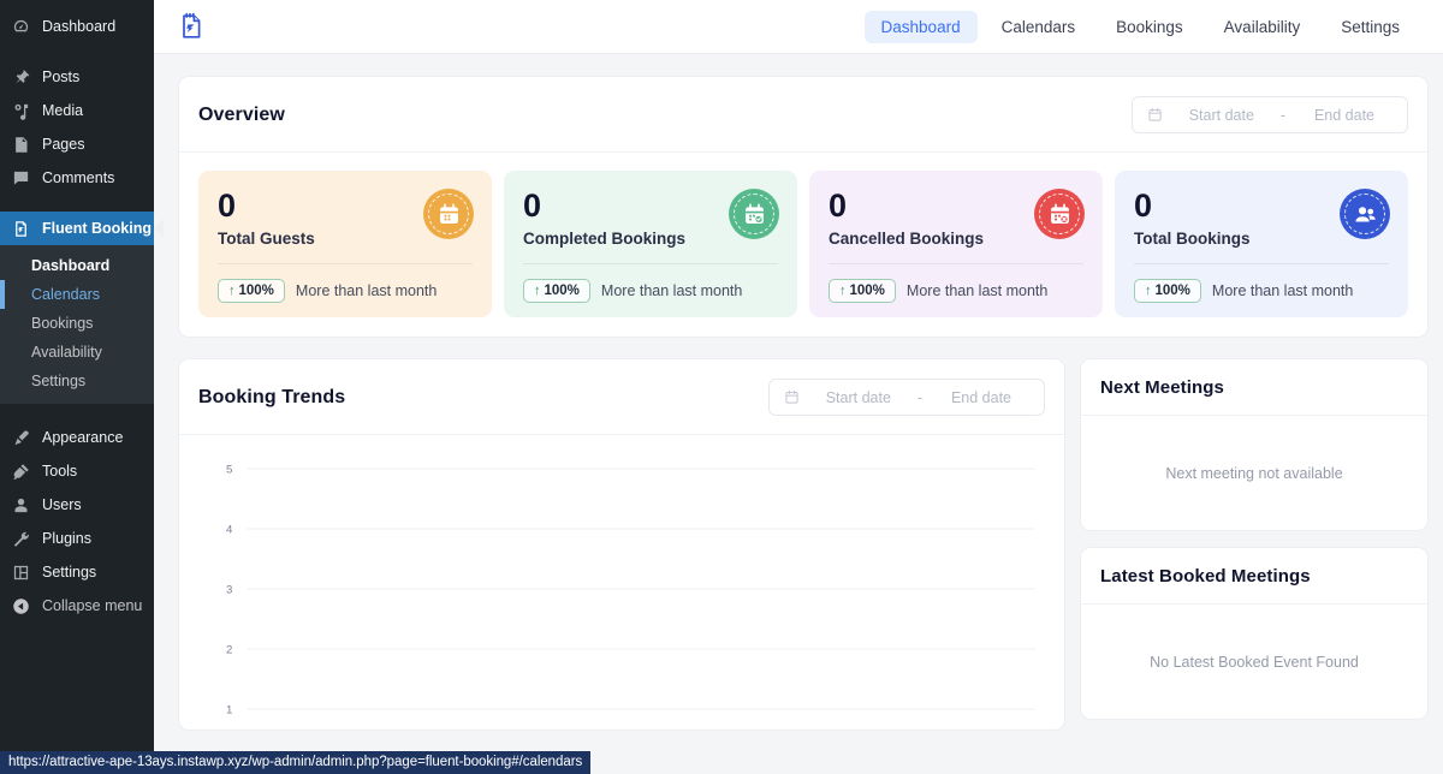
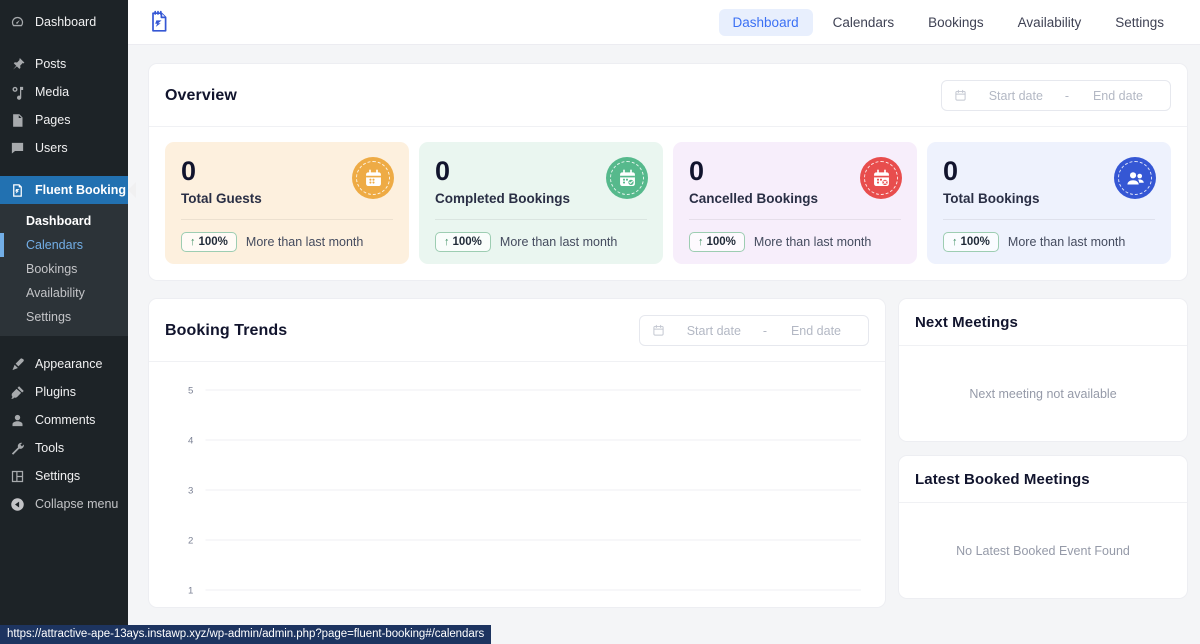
  Dashboard
  Posts
  Media
  Pages
- Comments
+ Users
  Fluent Booking
  Dashboard
  Calendars
  Bookings
  Availability
  Settings
  Appearance
- Tools
+ Plugins
- Users
+ Comments
- Plugins
+ Tools
  Settings
  Collapse menu
  Dashboard
  Calendars
  Bookings
  Availability
  Settings
  Overview
  Start date
  -
  End date
  0
  Total Guests
  ↑
  100%
  More than last month
  0
  Completed Bookings
  ↑
  100%
  More than last month
  0
  Cancelled Bookings
  ↑
  100%
  More than last month
  0
  Total Bookings
  ↑
  100%
  More than last month
  Booking Trends
  Start date
  -
  End date
  5
  4
  3
  2
  1
  Next Meetings
  Next meeting not available
  Latest Booked Meetings
  No Latest Booked Event Found
  https://attractive-ape-13ays.instawp.xyz/wp-admin/admin.php?page=fluent-booking#/calendars
